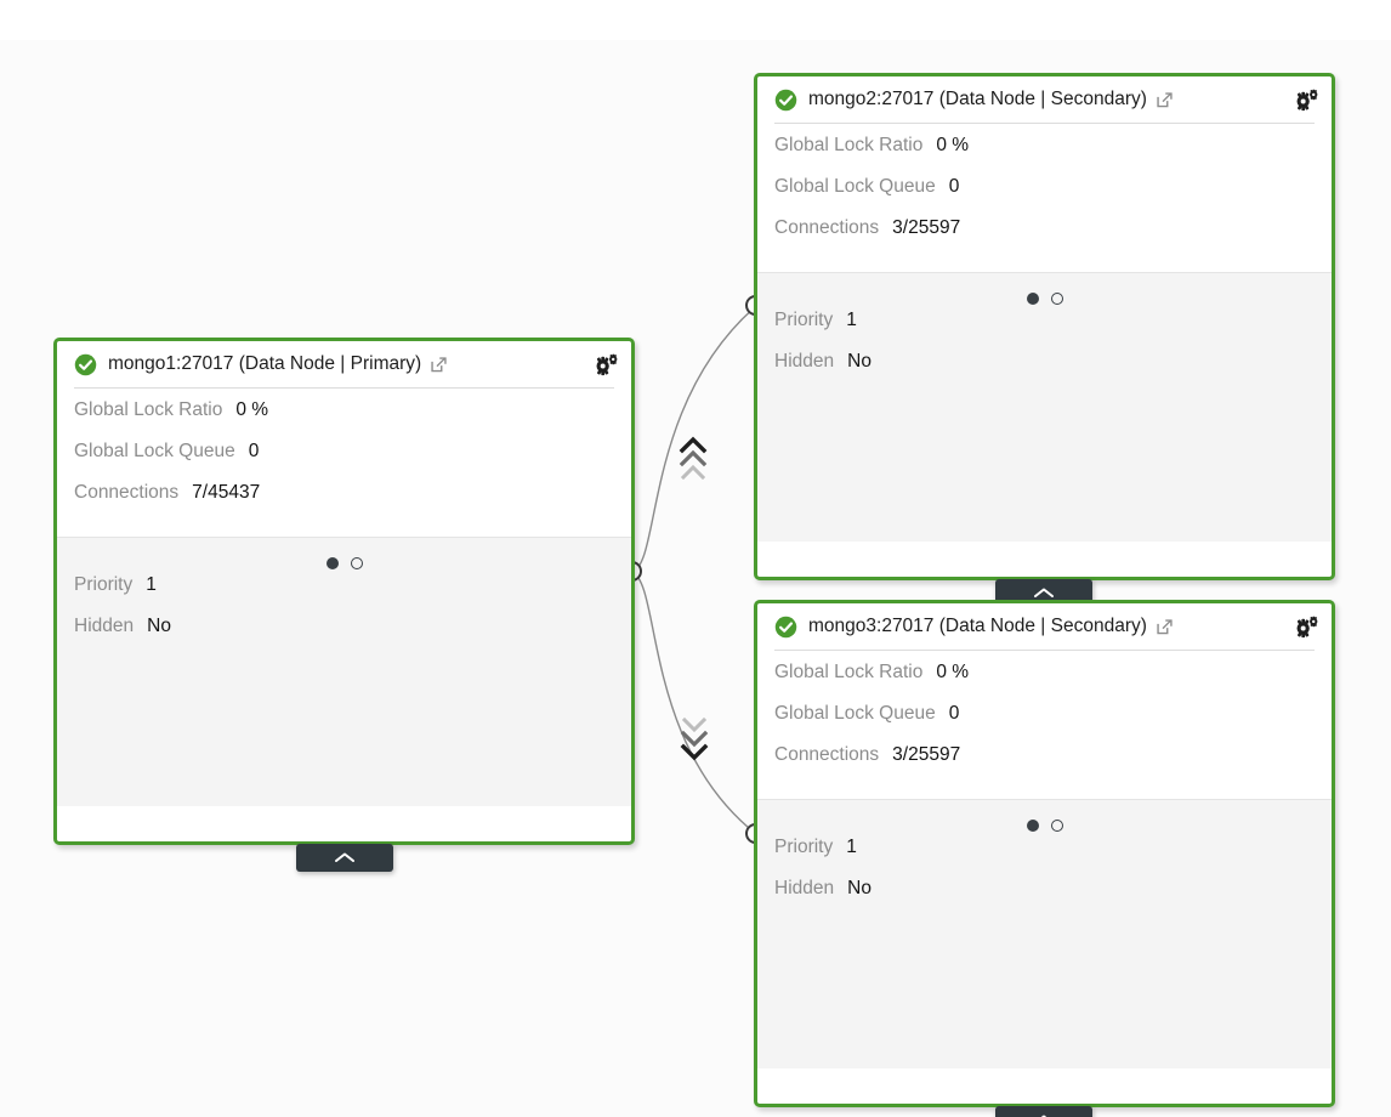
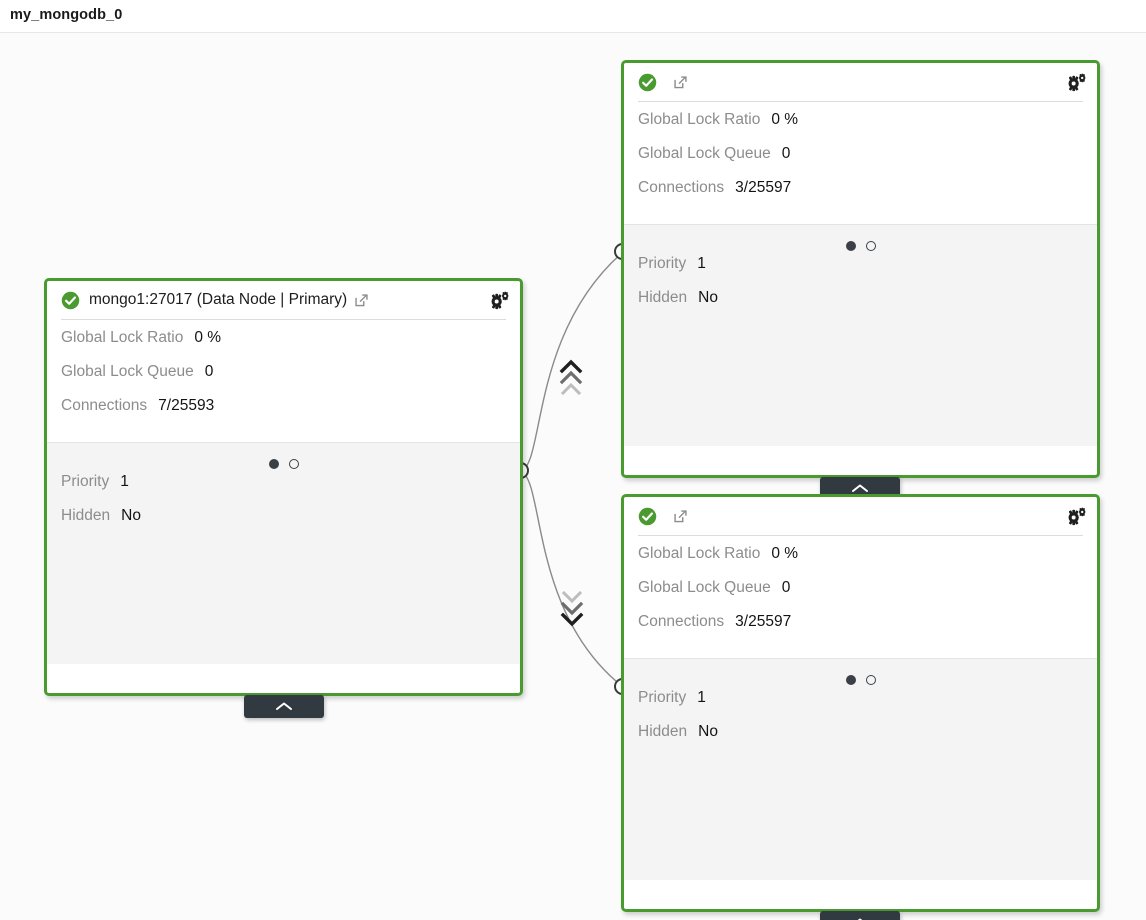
+ my_mongodb_0
  mongo1:27017 (Data Node | Primary)
  Global Lock Ratio
  0 %
  Global Lock Queue
  0
  Connections
- 7/45437
+ 7/25593
  Priority
  1
  Hidden
  No
- mongo2:27017 (Data Node | Secondary)
  Global Lock Ratio
  0 %
  Global Lock Queue
  0
  Connections
  3/25597
  Priority
  1
  Hidden
  No
- mongo3:27017 (Data Node | Secondary)
  Global Lock Ratio
  0 %
  Global Lock Queue
  0
  Connections
  3/25597
  Priority
  1
  Hidden
  No
